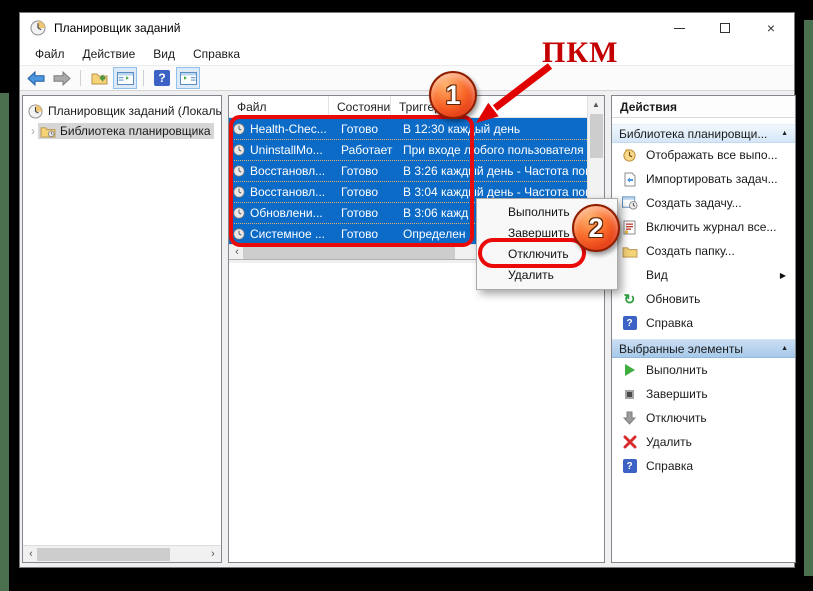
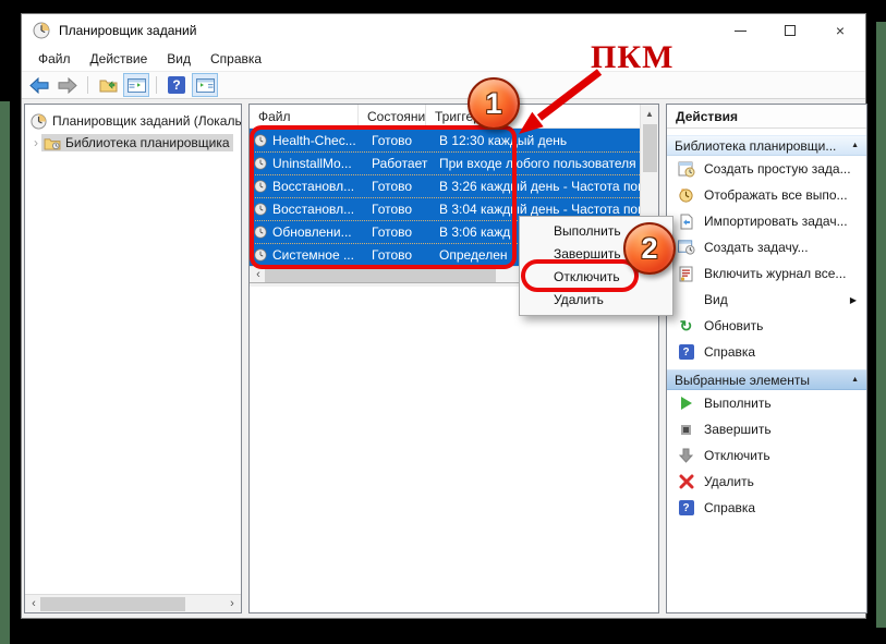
  Планировщик заданий
  ×
  Файл
  Действие
  Вид
  Справка
  ?
  Планировщик заданий (Локаль
  ›
  Библиотека планировщика
  ‹
  ›
  Файл
  Состояни
  Тригге
  Health-Chec...
  Готово
  В 12:30 каждый день
  UninstallMo...
  Работает
  При входе любого пользователя
  Восстановл...
  Готово
  В 3:26 каждый день - Частота по
  Восстановл...
  Готово
  В 3:04 каждый день - Частота по
  Обновлени...
  Готово
  В 3:06 кажд
  Системное ...
  Готово
  Определен
  ▲
  ‹
  Действия
  Библиотека планировщи...
+ Создать простую зада...
  Отображать все выпо...
  Импортировать задач...
  Создать задачу...
  Включить журнал все...
- Создать папку...
  Вид
  ▶
  ↻
  Обновить
  ?
  Справка
  Выбранные элементы
  Выполнить
  Завершить
  Отключить
  Удалить
  ?
  Справка
  Выполнить
  Завершить
  Отключить
  Удалить
  1
  2
  ПКМ
